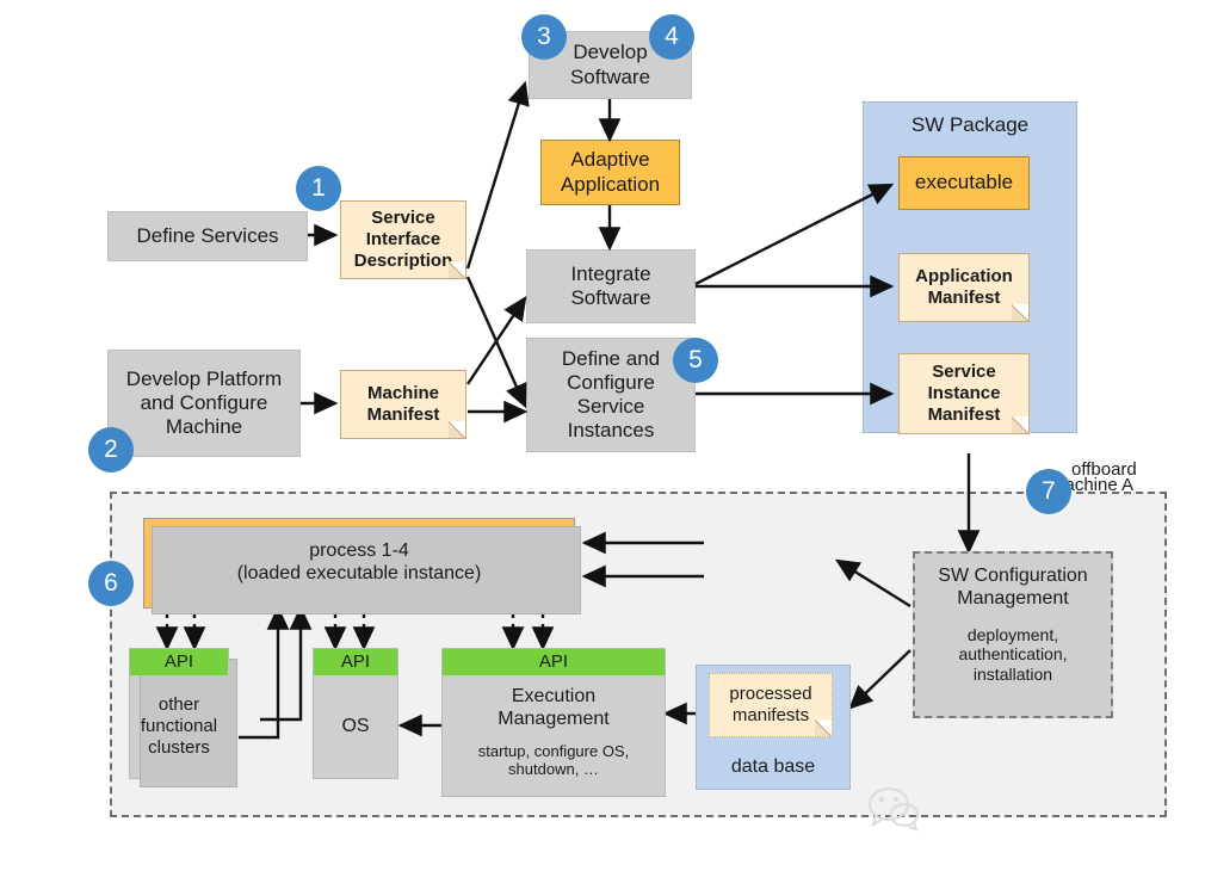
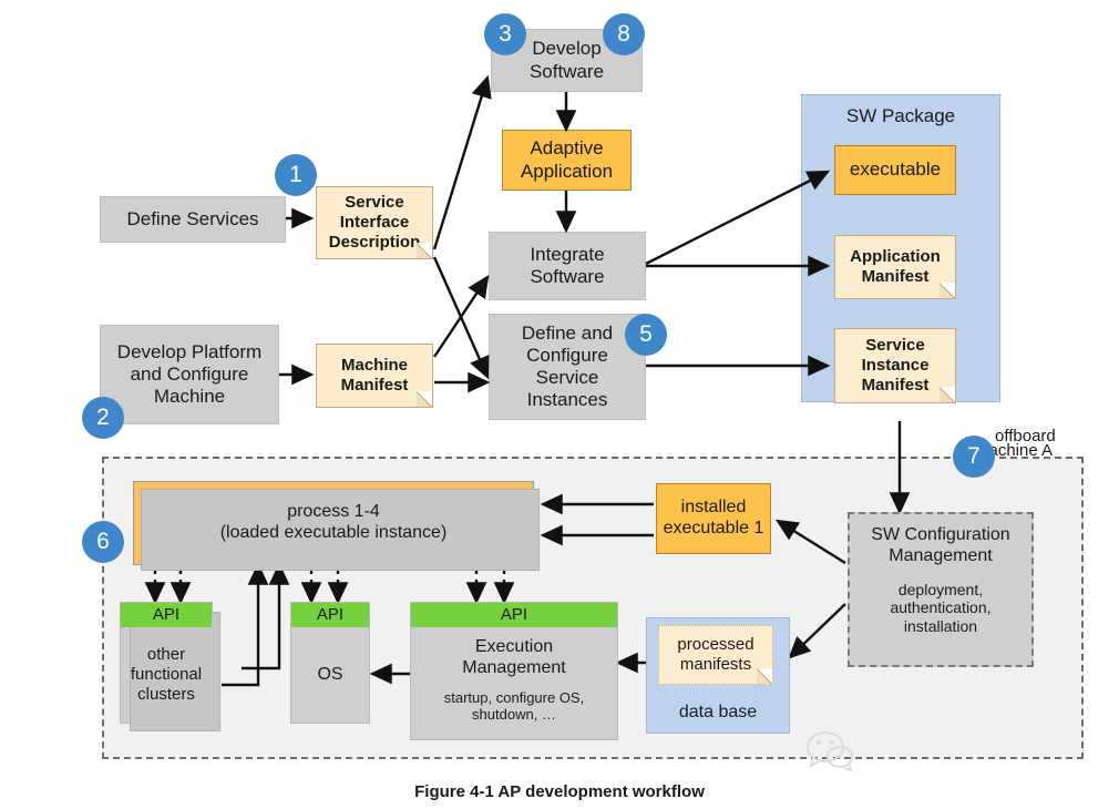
  Define Services
  Service
  Interface
  Description
  Develop Platform
  and Configure
  Machine
  Machine
  Manifest
  Develop
  Software
  Adaptive
  Application
  Integrate
  Software
  Define and
  Configure
  Service
  Instances
  SW Package
  executable
  Application
  Manifest
  Service
  Instance
  Manifest
  offboard
  chine A
  process 1-4
  (loaded executable instance)
+ installed
+ executable 1
  SW Configuration
  Management
  deployment,
  authentication,
  installation
  data base
  processed
  manifests
  API
  other
  functional
  clusters
  API
  OS
  API
  Execution
  Management
  startup, configure OS,
  shutdown, …
  1
  2
  3
- 4
+ 8
  5
  6
  7
+ Figure 4-1 AP development workflow
